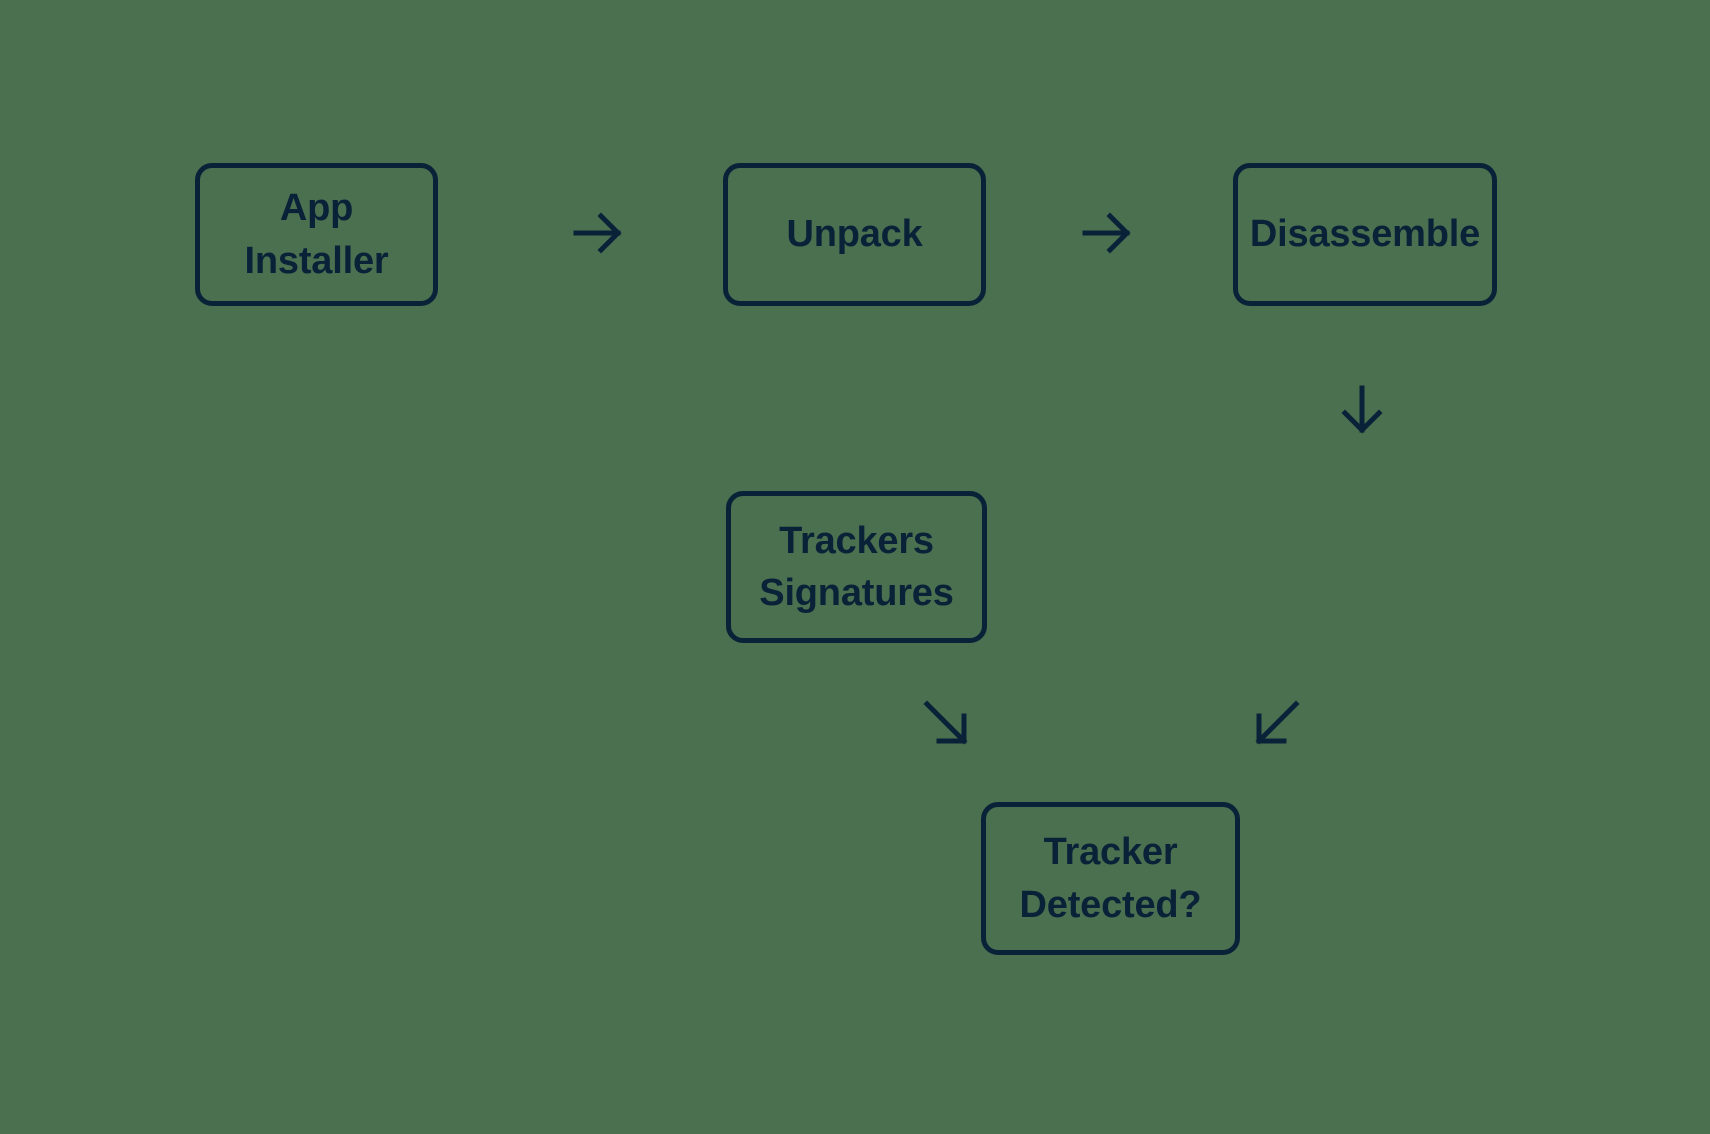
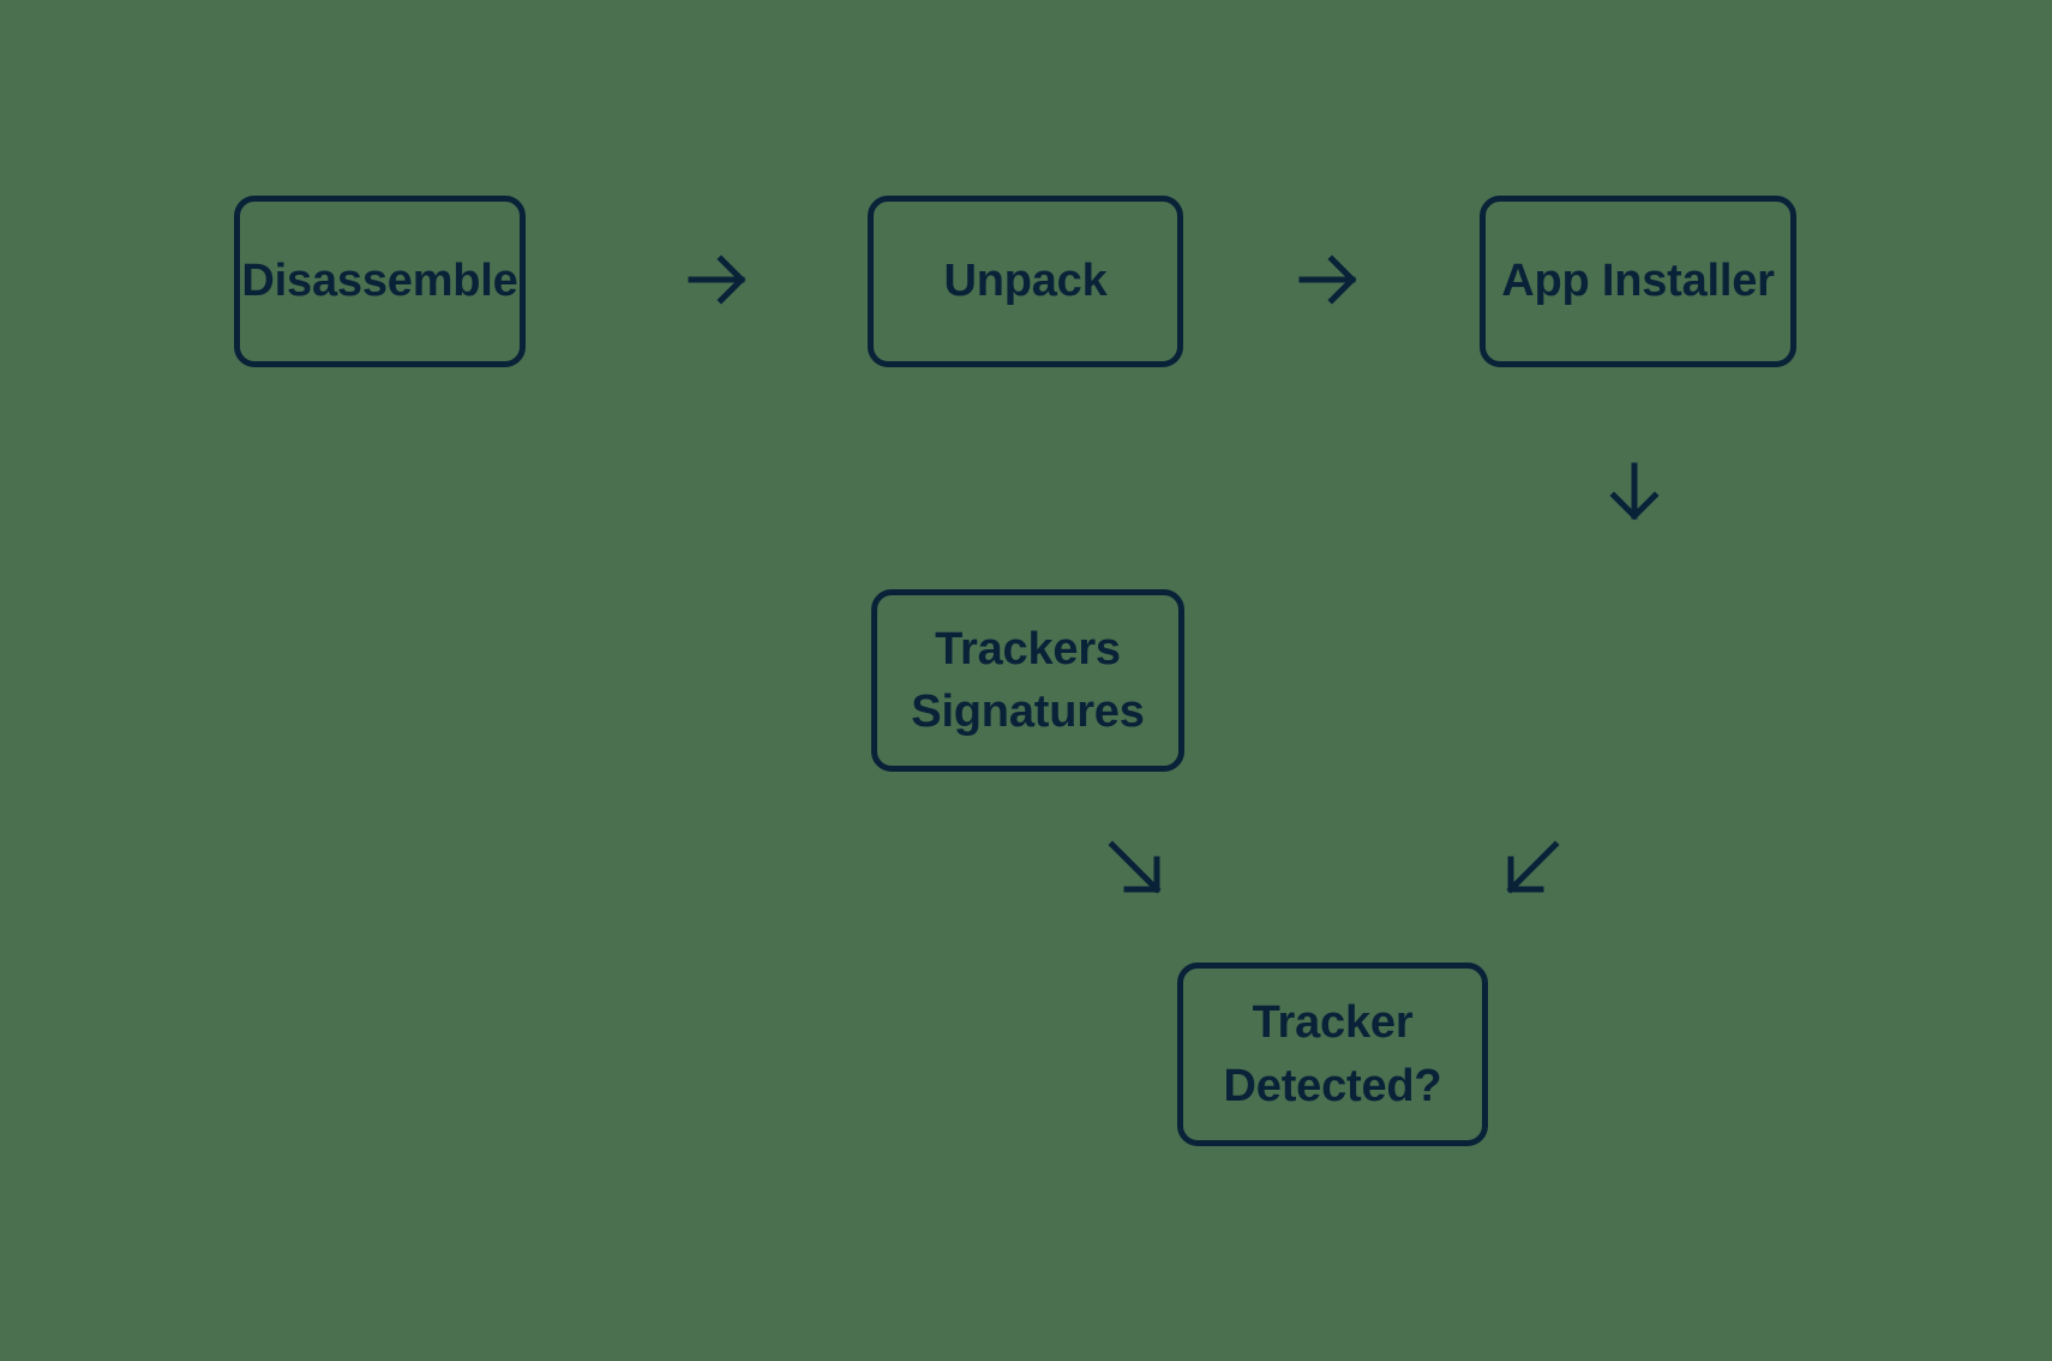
- App Installer
+ Disassemble
  Unpack
- Disassemble
+ App Installer
  Trackers
  Signatures
  Tracker
  Detected?
